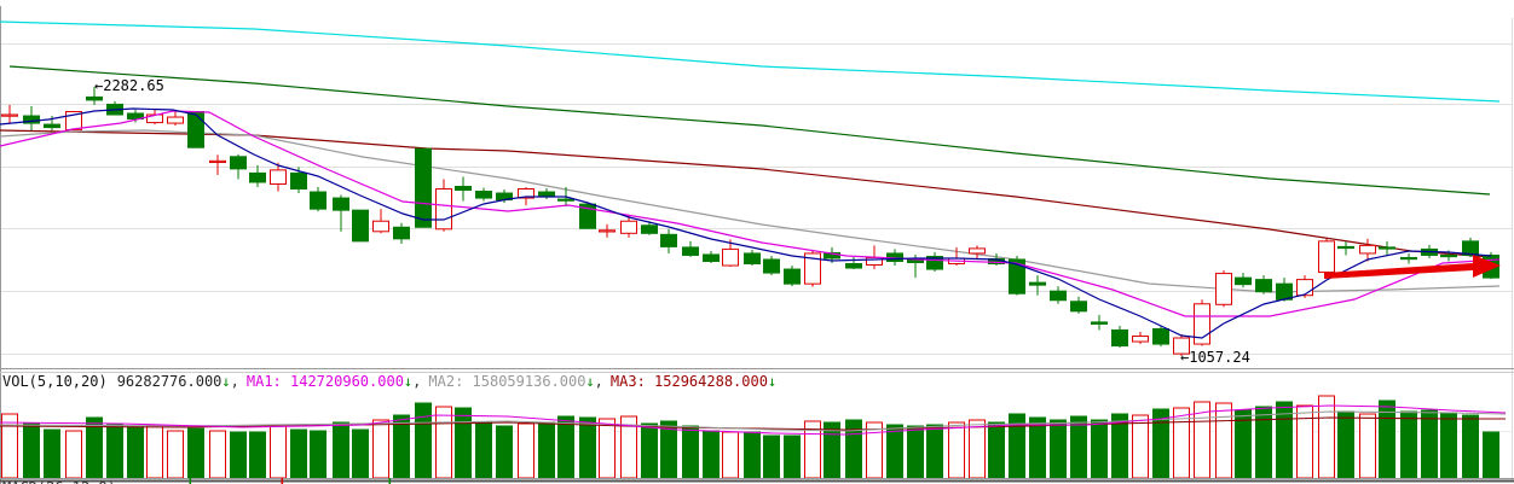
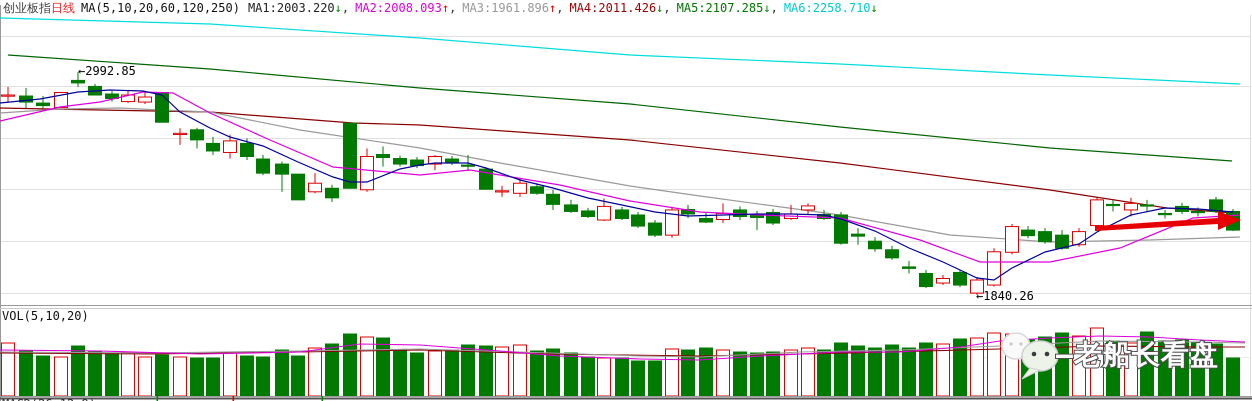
+ —老船长看盘
+ 创业板指
+ 日线
+ MA(5,10,20,60,120,250)
+ MA1: 2003.220↓, MA2: 2008.093↑, MA3: 1961.896↑, MA4: 2011.426↓, MA5: 2107.285↓, MA6: 2258.710↓
  VOL(5,10,20)
- 96282776.000↓, MA1: 142720960.000↓, MA2: 158059136.000↓, MA3: 152964288.000↓
- ←2282.65
+ ←2992.85
- ←1057.24
+ ←1840.26
